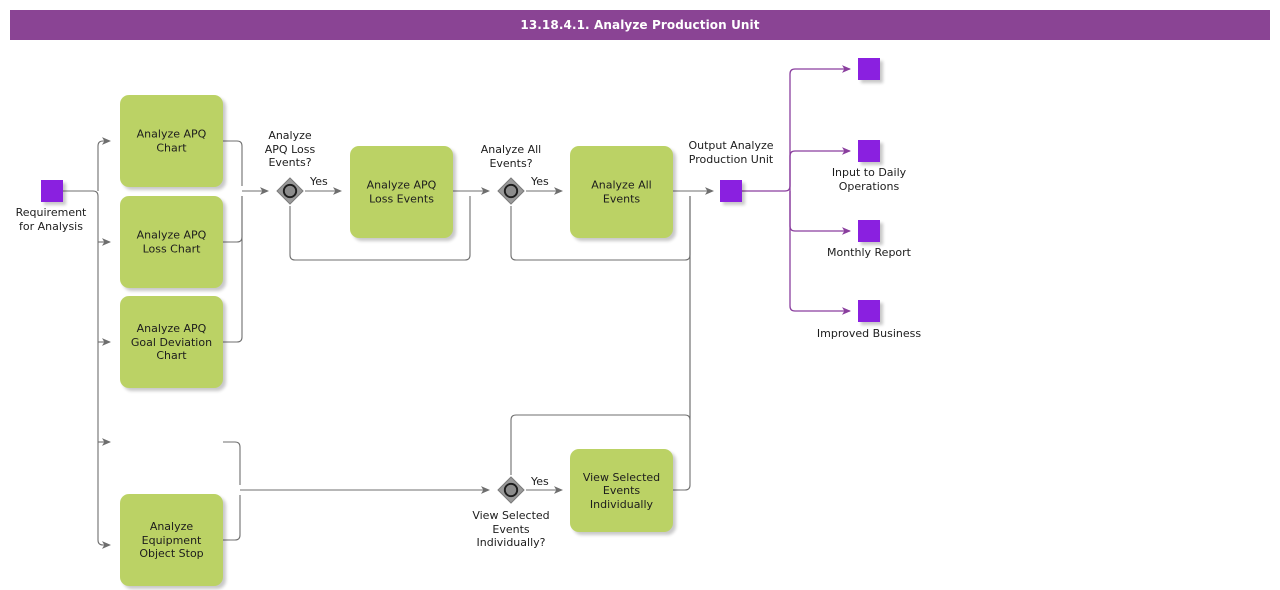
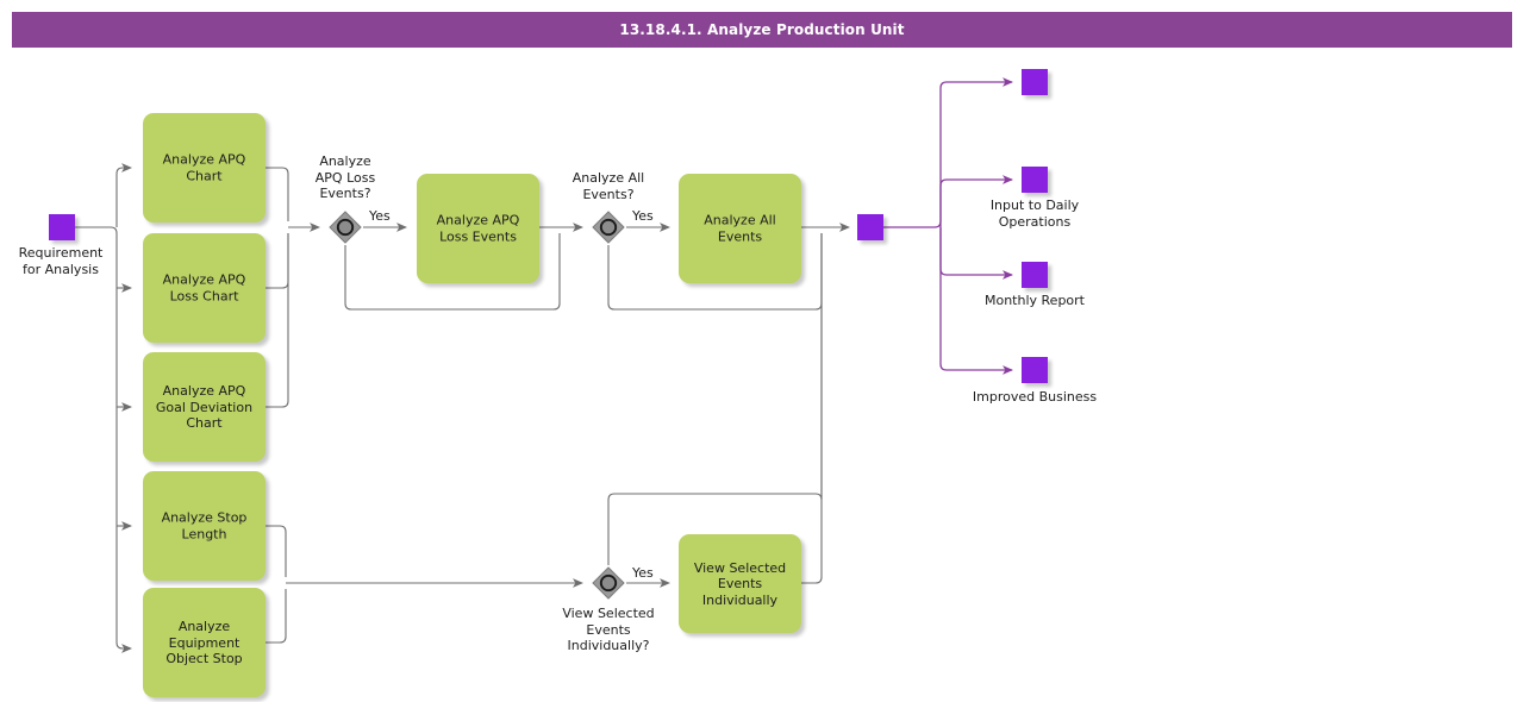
  13.18.4.1. Analyze Production Unit
  Requirement
  for Analysis
  Analyze APQ
  Chart
  Analyze APQ
  Loss Chart
  Analyze APQ
  Goal Deviation
  Chart
+ Analyze Stop
+ Length
  Analyze
  Equipment
  Object Stop
  Analyze APQ
  Loss Events
  Analyze All
  Events
  View Selected
  Events
  Individually
  Analyze
  APQ Loss
  Events?
  Yes
  Analyze All
  Events?
  Yes
  View Selected
  Events
  Individually?
  Yes
- Output Analyze
- Production Unit
  Input to Daily
  Operations
  Monthly Report
  Improved Business
